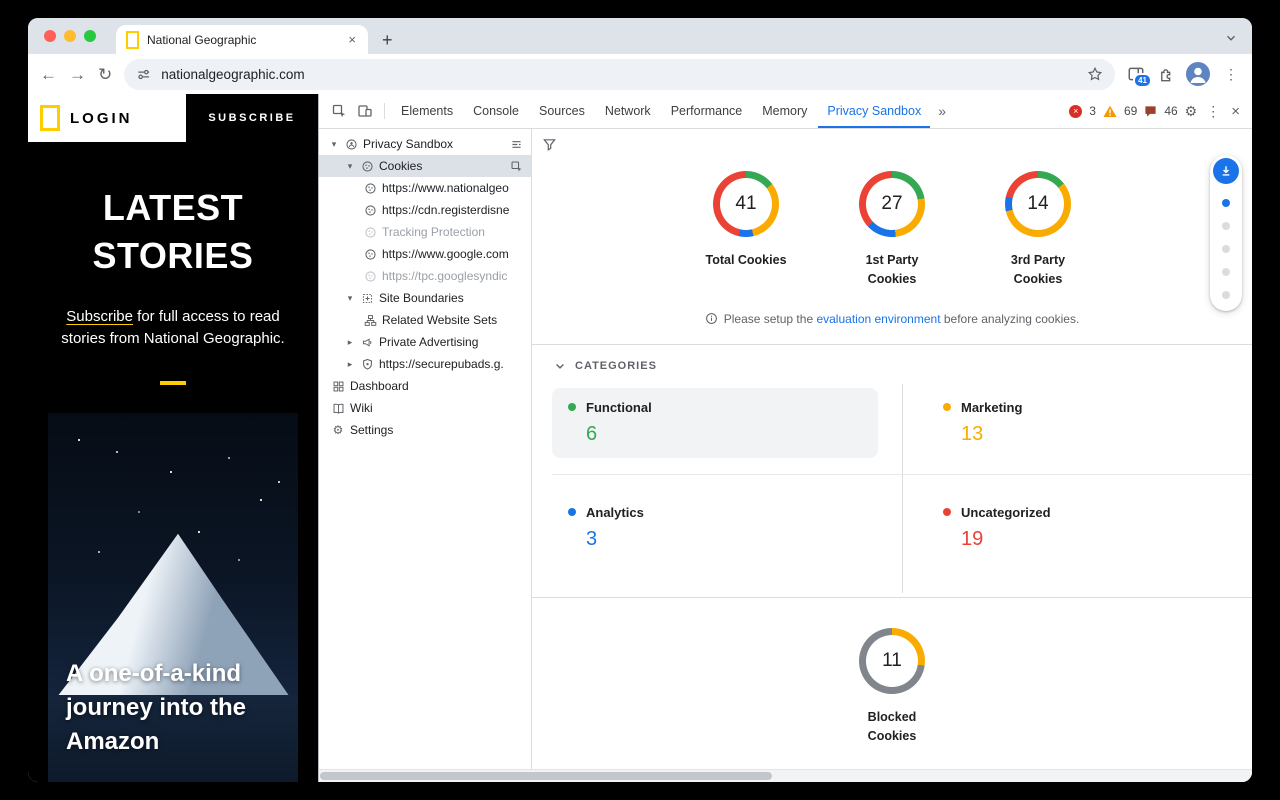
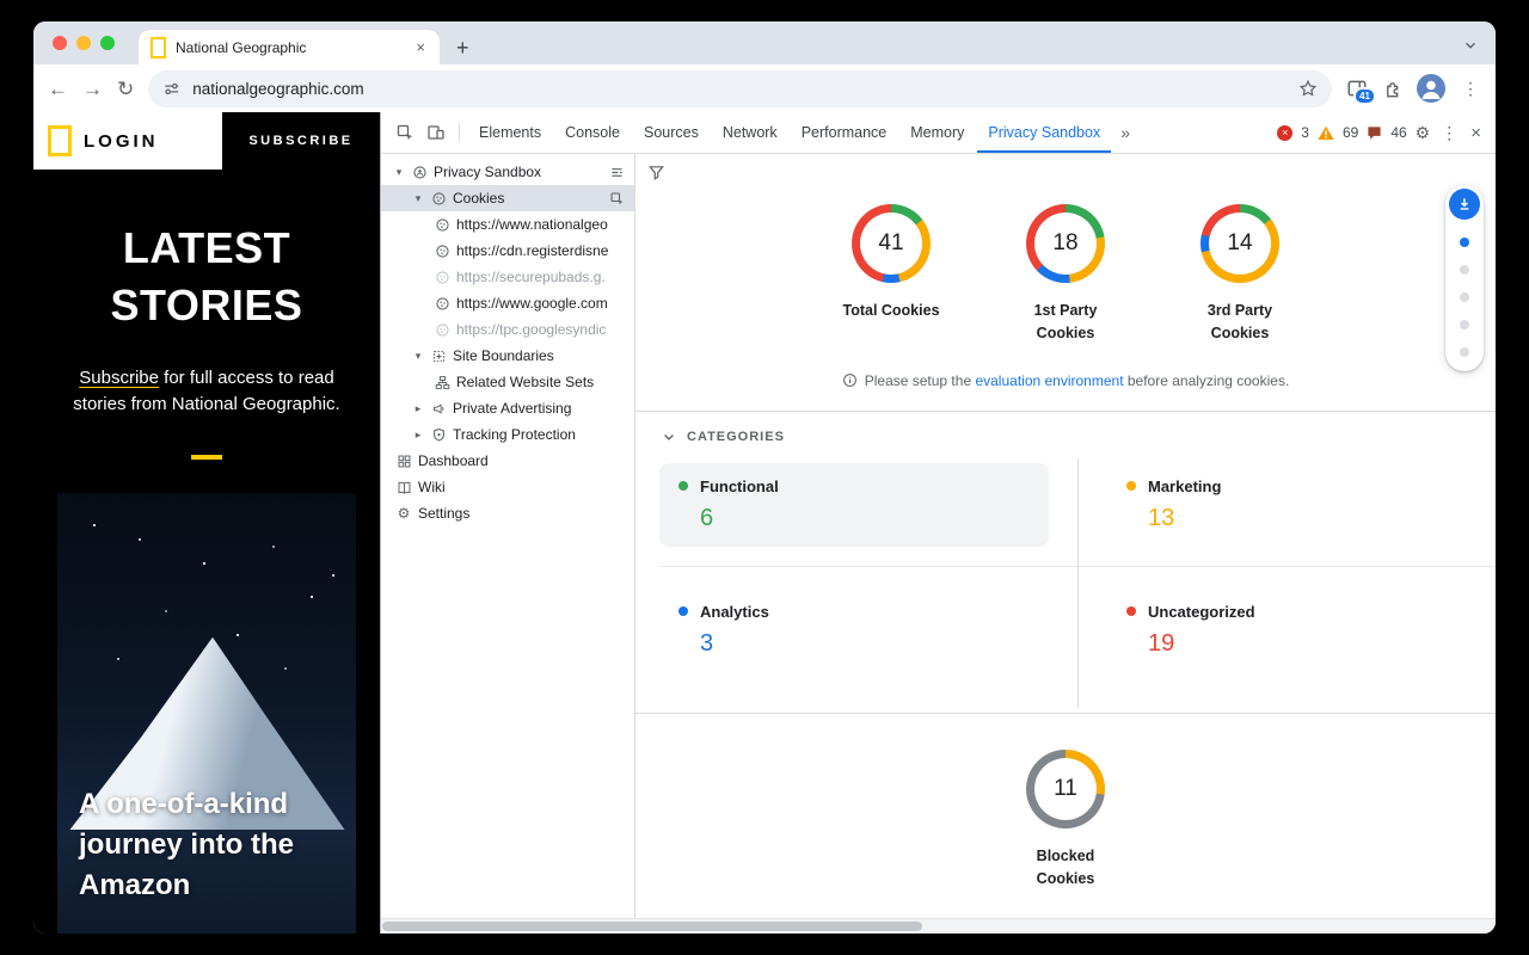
  National Geographic
  ×
  +
  ←
  →
  ↻
  nationalgeographic.com
  41
  ⋮
  LOGIN
  SUBSCRIBE
  LATEST
  STORIES
  Subscribe for full access to read stories from National Geographic.
  A one-of-a-kind
  journey into the
  Amazon
  Elements
  Console
  Sources
  Network
  Performance
  Memory
  Privacy Sandbox
  »
  ×
  3
  69
  46
  ⚙
  ⋮
  ×
  ▾
  Privacy Sandbox
  ▾
  Cookies
  https://www.nationalgeo
  https://cdn.registerdisne
- Tracking Protection
+ https://securepubads.g.
  https://www.google.com
  https://tpc.googlesyndic
  ▾
  Site Boundaries
  Related Website Sets
  ▸
  Private Advertising
  ▸
- https://securepubads.g.
+ Tracking Protection
  Dashboard
  Wiki
  ⚙
  Settings
  41
  Total Cookies
- 27
+ 18
  1st Party Cookies
  14
  3rd Party Cookies
  Please setup the evaluation environment before analyzing cookies.
  CATEGORIES
  Functional
  6
  Marketing
  13
  Analytics
  3
  Uncategorized
  19
  11
  Blocked Cookies
